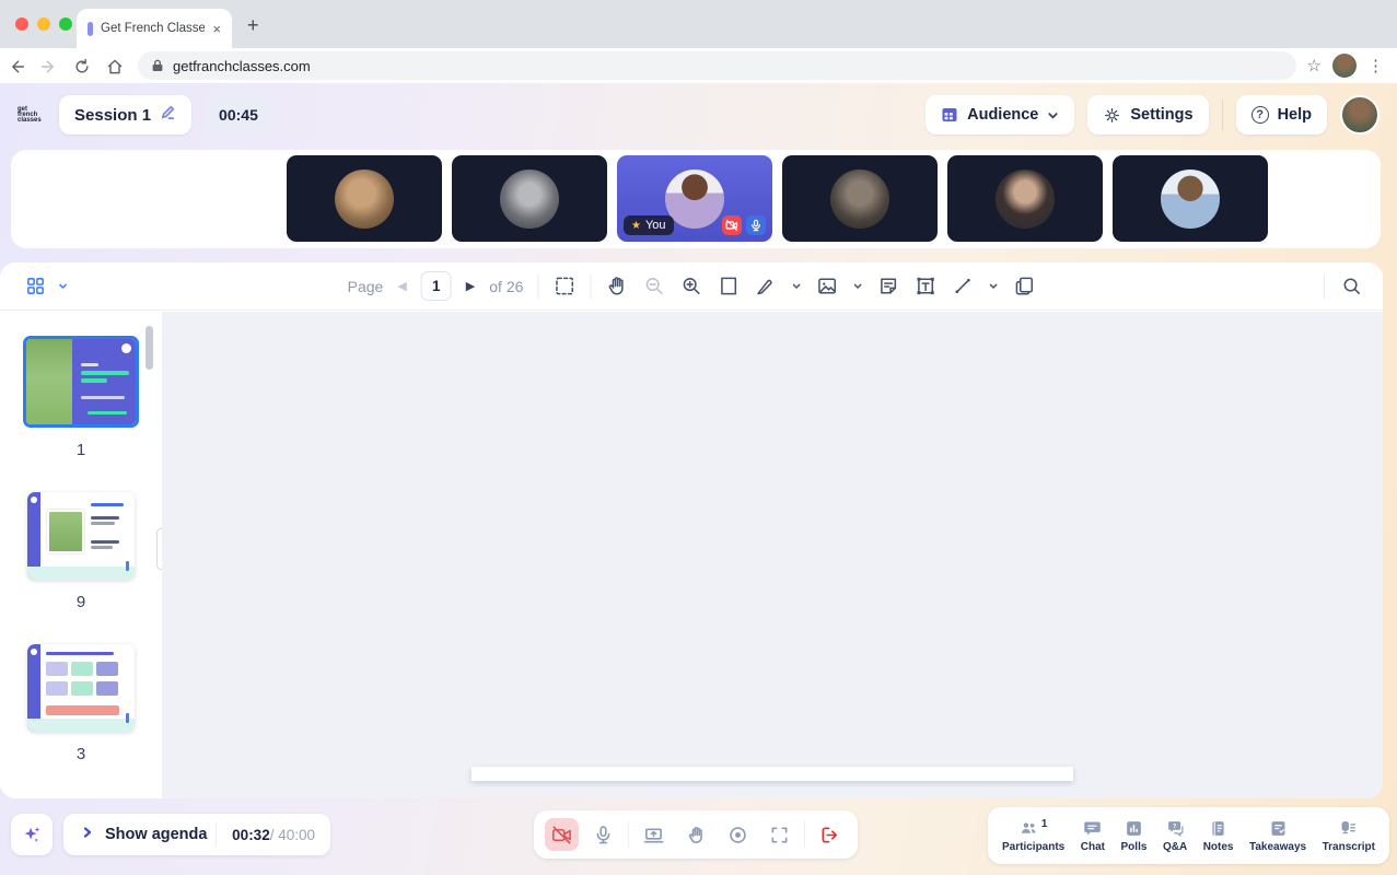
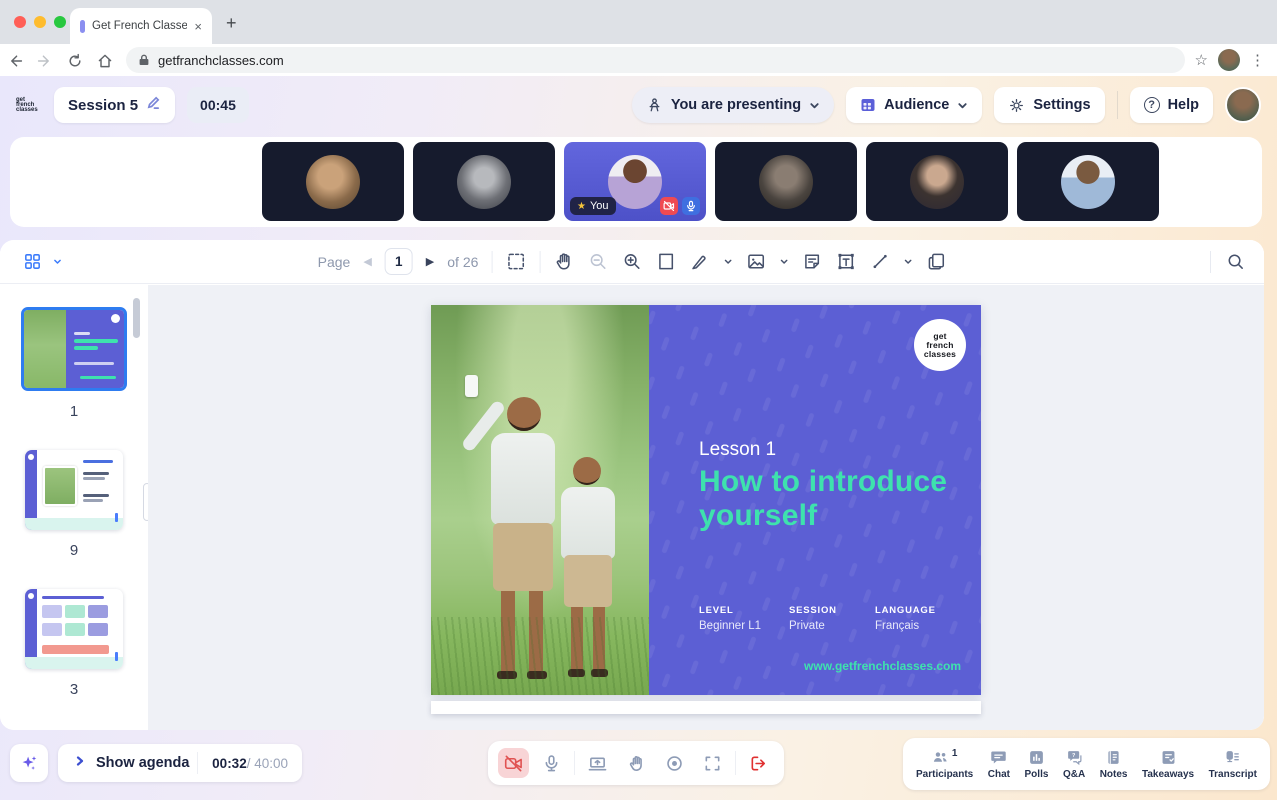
  Get French Classe
  ×
  +
  getfranchclasses.com
  ☆
  ⋮
- Session 1
+ Session 5
  00:45
+ You are presenting
  Audience
  Settings
  ?
  Help
  ★
  You
  Page
  ◀
  1
  ▶
  of 26
  1
  9
  3
+ get
+ french
+ classes
+ Lesson 1
+ How to introduce yourself
+ LEVEL
+ Beginner L1
+ SESSION
+ Private
+ LANGUAGE
+ Français
+ www.getfrenchclasses.com
  Show agenda
  00:32/ 40:00
  1
  Participants
  Chat
  Polls
  Q&A
  Notes
  Takeaways
  Transcript
